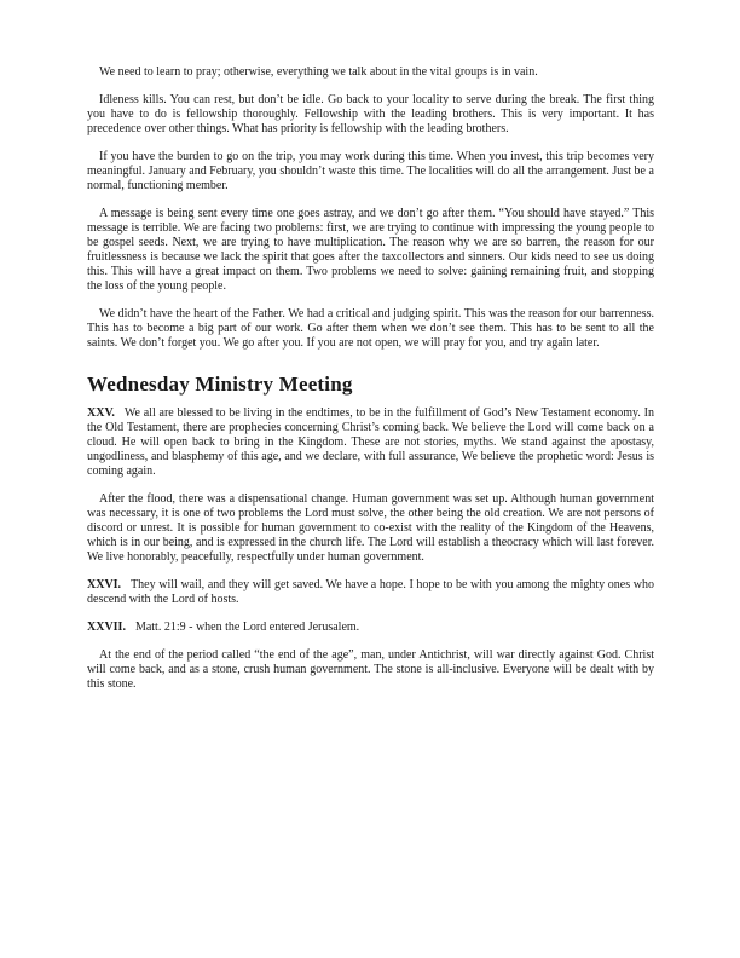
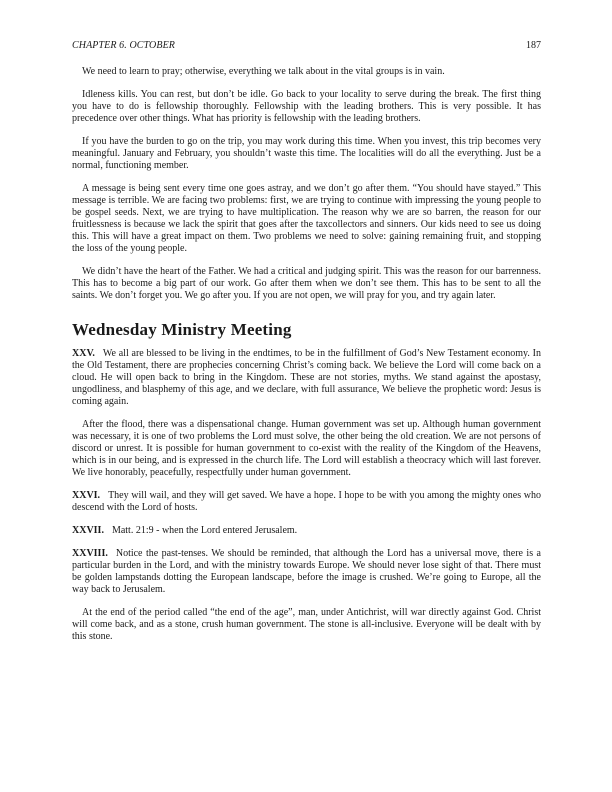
+ CHAPTER 6. OCTOBER
+ 187
  We need to learn to pray; otherwise, everything we talk about in the vital groups is in vain.
- Idleness kills. You can rest, but don’t be idle. Go back to your locality to serve during the break. The first thing you have to do is fellowship thoroughly. Fellowship with the leading brothers. This is very important. It has precedence over other things. What has priority is fellowship with the leading brothers.
+ Idleness kills. You can rest, but don’t be idle. Go back to your locality to serve during the break. The first thing you have to do is fellowship thoroughly. Fellowship with the leading brothers. This is very possible. It has precedence over other things. What has priority is fellowship with the leading brothers.
- If you have the burden to go on the trip, you may work during this time. When you invest, this trip becomes very meaningful. January and February, you shouldn’t waste this time. The localities will do all the arrangement. Just be a normal, functioning member.
+ If you have the burden to go on the trip, you may work during this time. When you invest, this trip becomes very meaningful. January and February, you shouldn’t waste this time. The localities will do all the everything. Just be a normal, functioning member.
  A message is being sent every time one goes astray, and we don’t go after them. “You should have stayed.” This message is terrible. We are facing two problems: first, we are trying to continue with impressing the young people to be gospel seeds. Next, we are trying to have multiplication. The reason why we are so barren, the reason for our fruitlessness is because we lack the spirit that goes after the taxcollectors and sinners. Our kids need to see us doing this. This will have a great impact on them. Two problems we need to solve: gaining remaining fruit, and stopping the loss of the young people.
  We didn’t have the heart of the Father. We had a critical and judging spirit. This was the reason for our barrenness. This has to become a big part of our work. Go after them when we don’t see them. This has to be sent to all the saints. We don’t forget you. We go after you. If you are not open, we will pray for you, and try again later.
  Wednesday Ministry Meeting
  XXV. We all are blessed to be living in the endtimes, to be in the fulfillment of God’s New Testament economy. In the Old Testament, there are prophecies concerning Christ’s coming back. We believe the Lord will come back on a cloud. He will open back to bring in the Kingdom. These are not stories, myths. We stand against the apostasy, ungodliness, and blasphemy of this age, and we declare, with full assurance, We believe the prophetic word: Jesus is coming again.
  After the flood, there was a dispensational change. Human government was set up. Although human government was necessary, it is one of two problems the Lord must solve, the other being the old creation. We are not persons of discord or unrest. It is possible for human government to co-exist with the reality of the Kingdom of the Heavens, which is in our being, and is expressed in the church life. The Lord will establish a theocracy which will last forever. We live honorably, peacefully, respectfully under human government.
  XXVI. They will wail, and they will get saved. We have a hope. I hope to be with you among the mighty ones who descend with the Lord of hosts.
  XXVII. Matt. 21:9 - when the Lord entered Jerusalem.
+ XXVIII. Notice the past-tenses. We should be reminded, that although the Lord has a universal move, there is a particular burden in the Lord, and with the ministry towards Europe. We should never lose sight of that. There must be golden lampstands dotting the European landscape, before the image is crushed. We’re going to Europe, all the way back to Jerusalem.
  At the end of the period called “the end of the age”, man, under Antichrist, will war directly against God. Christ will come back, and as a stone, crush human government. The stone is all-inclusive. Everyone will be dealt with by this stone.
